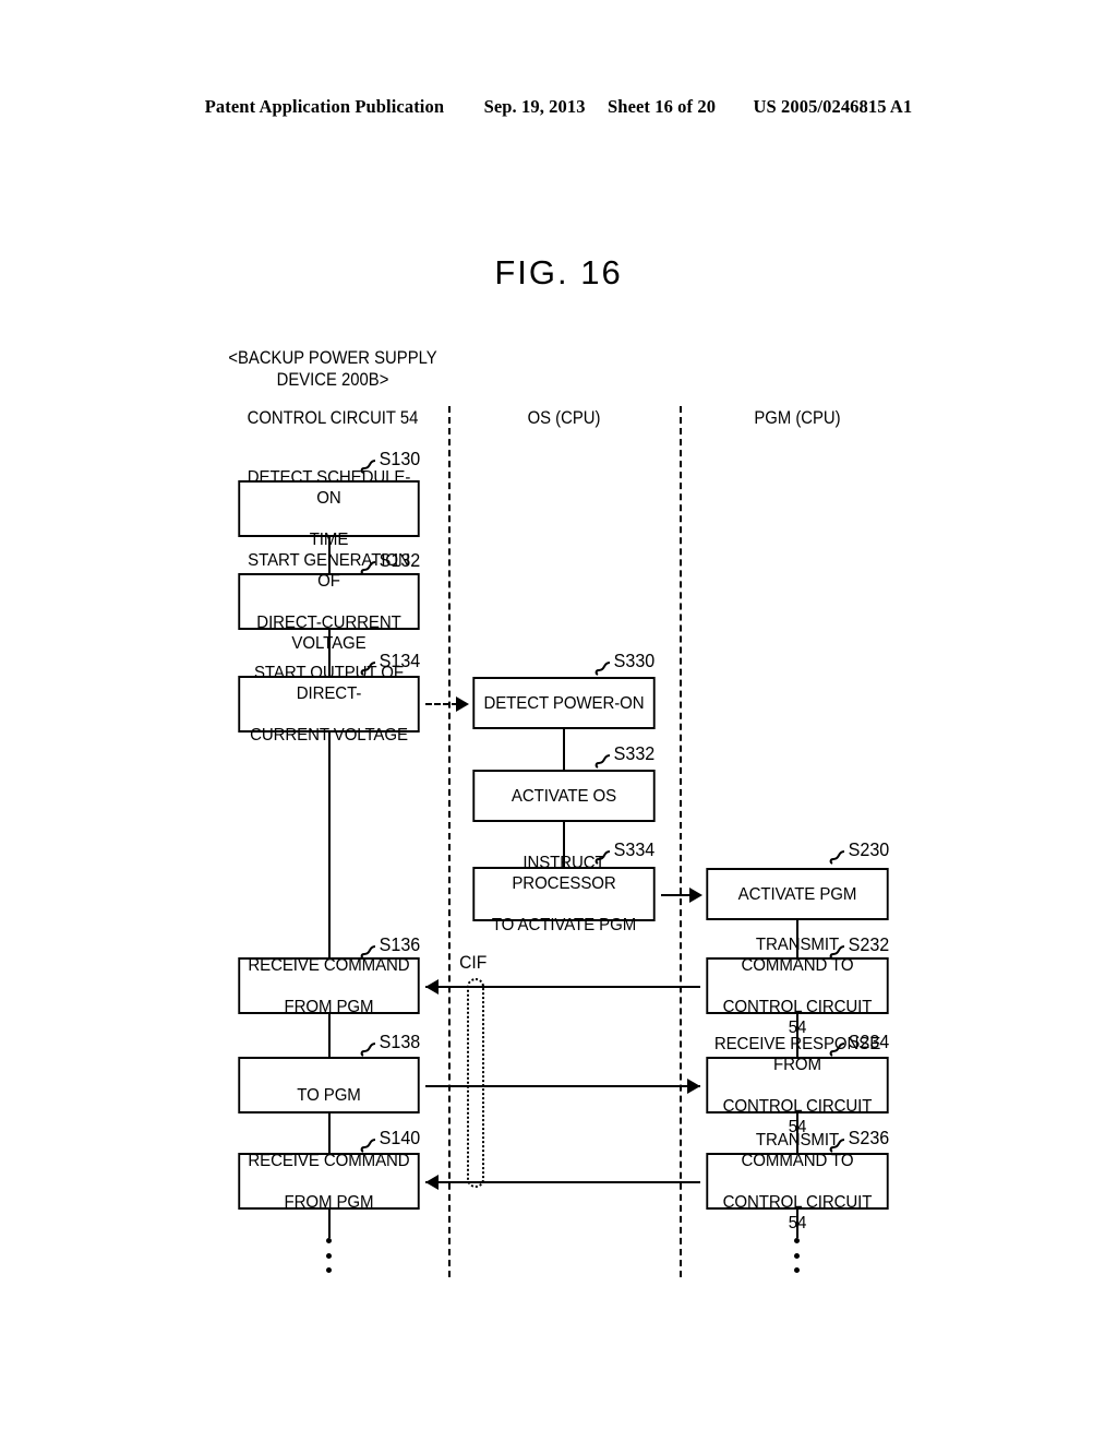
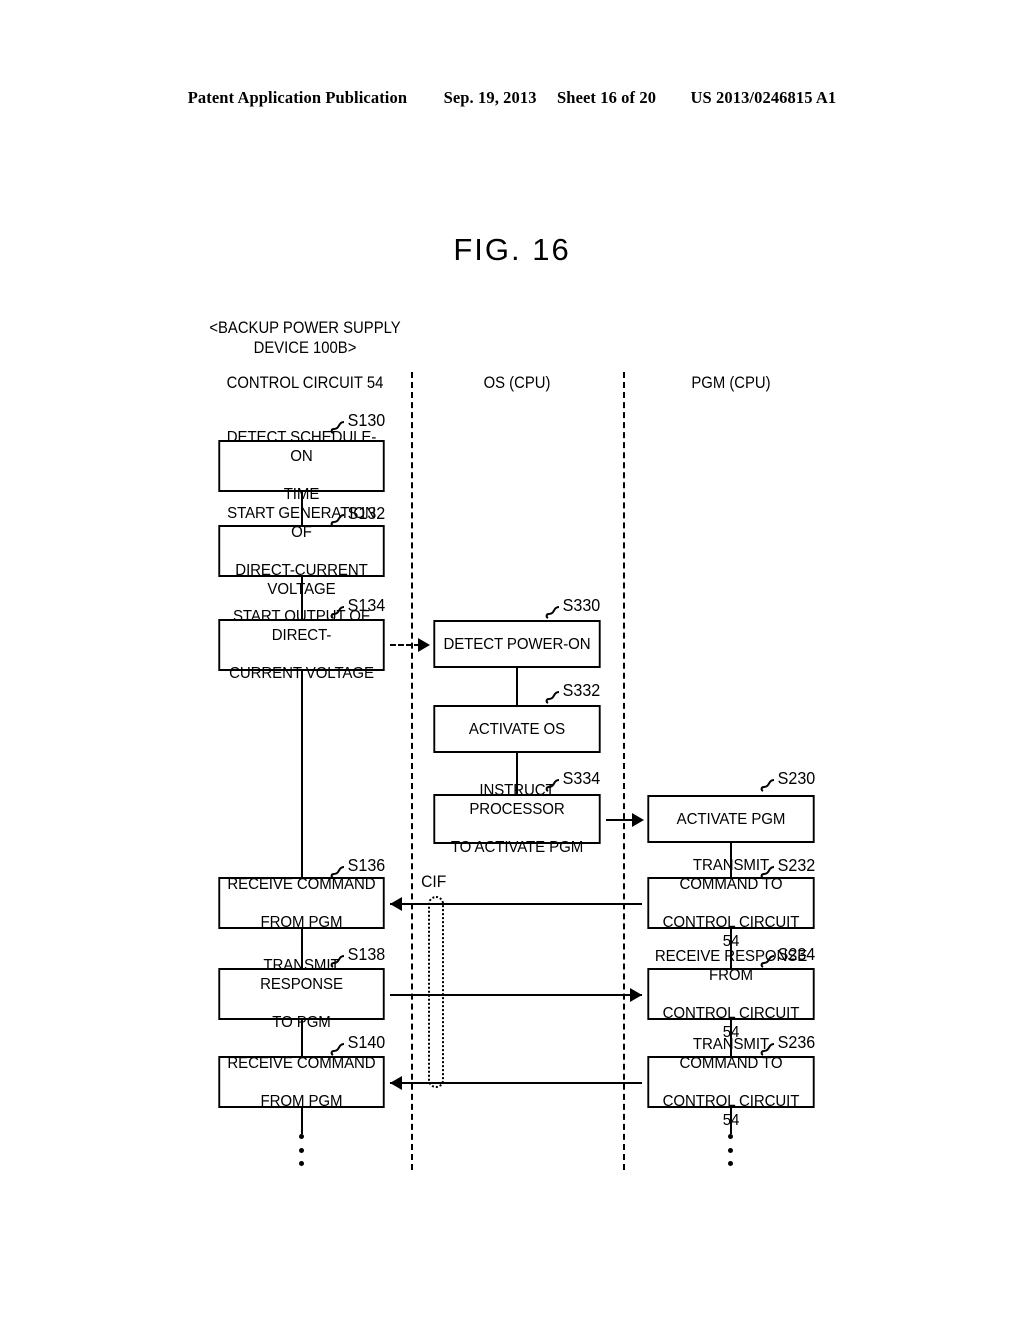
- Patent Application Publication Sep. 19, 2013 Sheet 16 of 20 US 2005/0246815 A1
+ Patent Application Publication Sep. 19, 2013 Sheet 16 of 20 US 2013/0246815 A1
  FIG. 16
  <BACKUP POWER SUPPLY
- DEVICE 200B>
+ DEVICE 100B>
  CONTROL CIRCUIT 54
  OS (CPU)
  PGM (CPU)
  S130
  DETECT SCHEDULE-ON
  TIME
  S132
  START GENERATION OF
  DIRECT-CURRENT VOLTAGE
  S134
  START OUTPT OF DIRECT-
  CURRENT VOLTAGE
  S136
  RECEIVE COMMAND
  FROM PGM
  S138
+ TRANSMIT RESPONSE
  TO PGM
  S140
  RECEIVE COMMAND
  FROM PGM
  S330
  DETECT POWER-ON
  S332
  ACTIVATE OS
  S334
  INSTRUCT PROCESSOR
  TO ACTIVATE PGM
  CIF
  S230
  ACTIVATE PGM
  S232
  TRANSMIT COMMAND TO
  CONTROL CIRCUIT 54
  S234
  RECEIVE RESPONSE FROM
  CONTROL CIRCUIT 54
  S236
  TRANSMIT COMMAND TO
  CONTROL CIRCUIT 54
